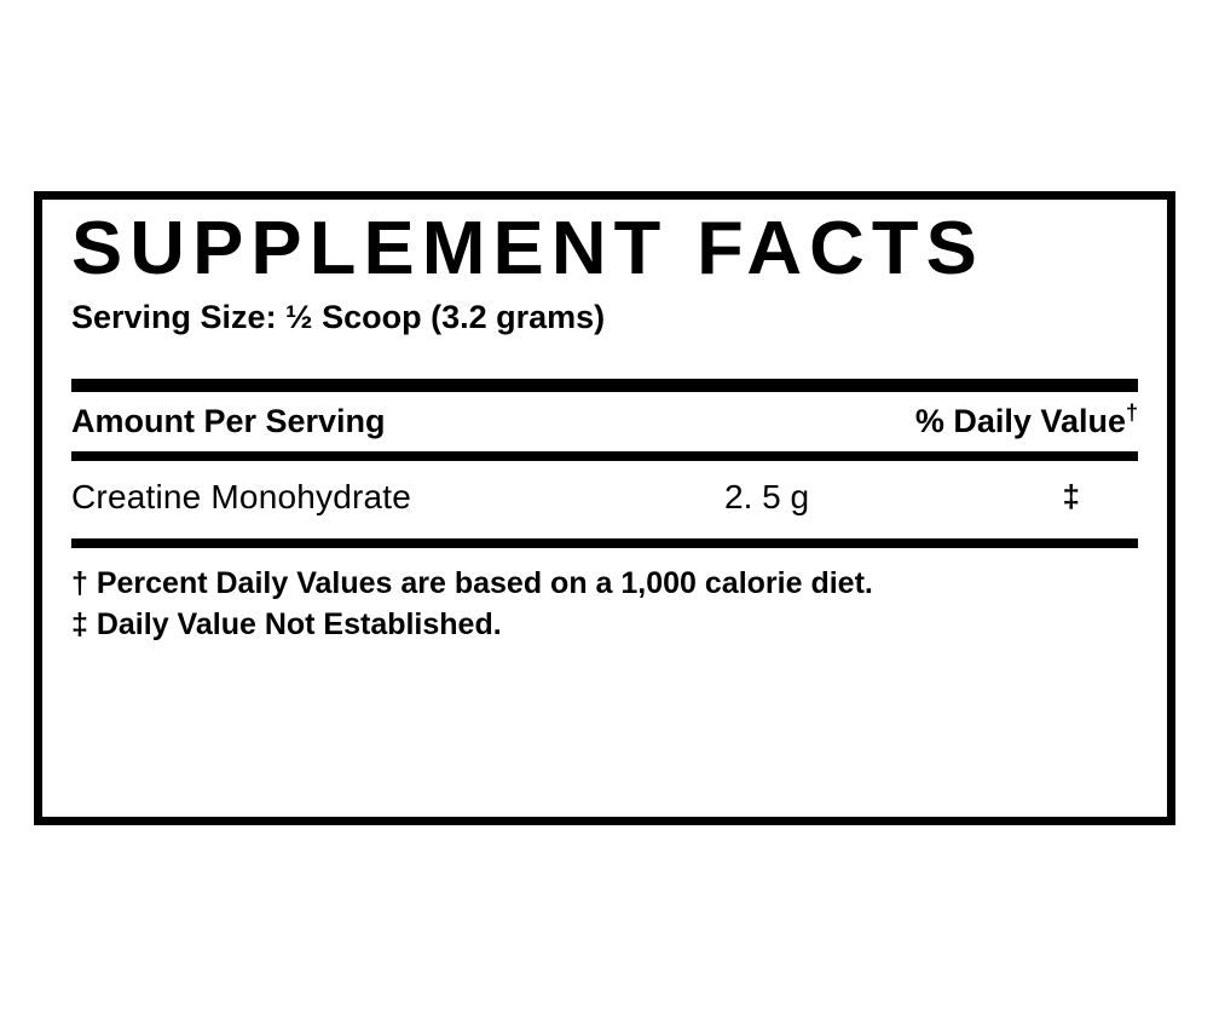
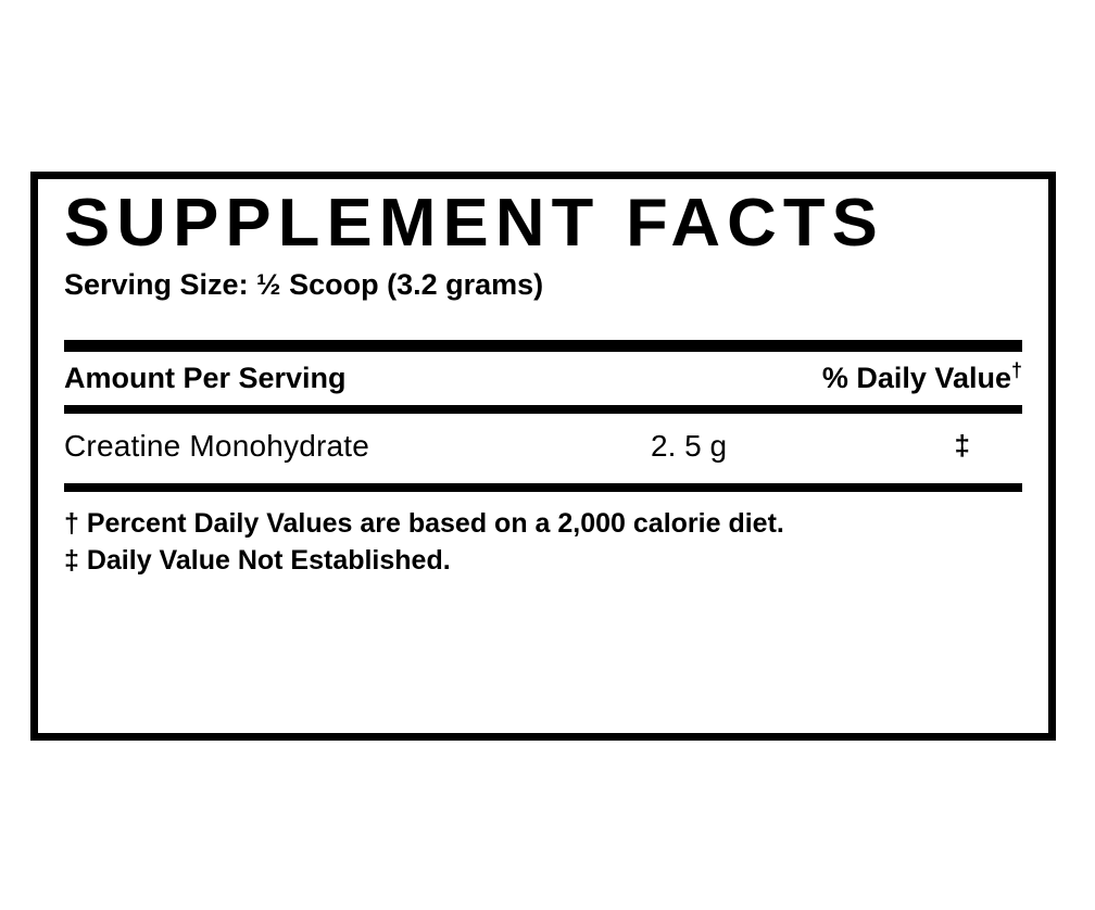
  SUPPLEMENT FACTS
  Serving Size: ½ Scoop (3.2 grams)
  Amount Per Serving
  % Daily Value†
  Creatine Monohydrate
  2. 5 g
  ‡
- † Percent Daily Values are based on a 1,000 calorie diet.
+ † Percent Daily Values are based on a 2,000 calorie diet.
  ‡ Daily Value Not Established.
